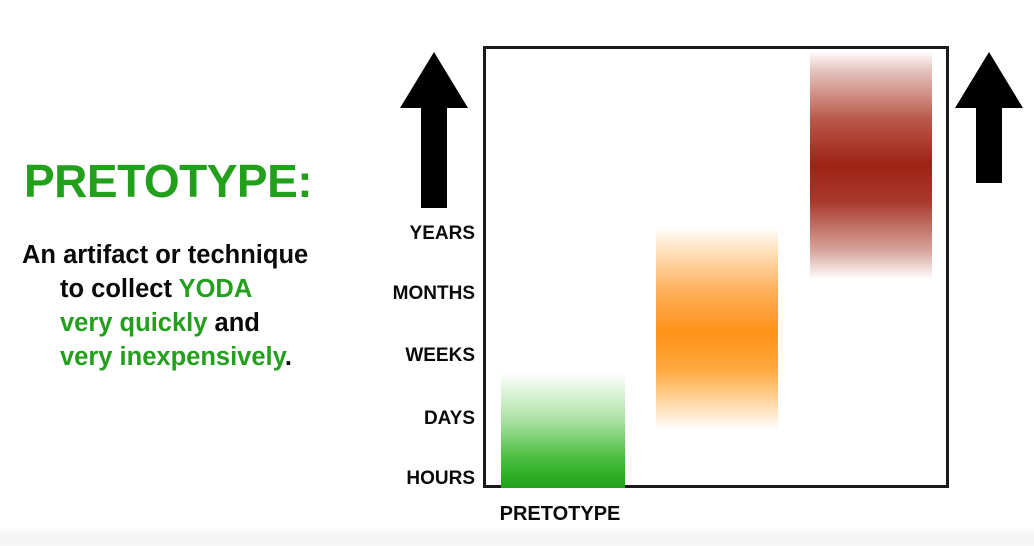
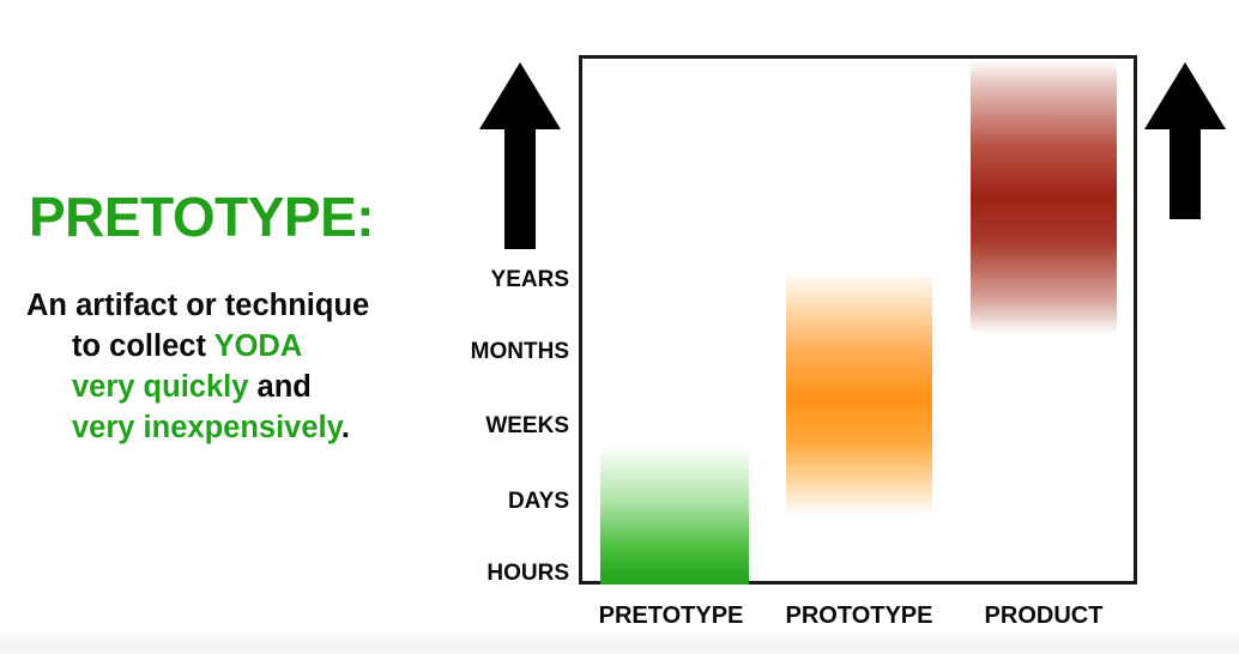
  PRETOTYPE:
  An artifact or technique
  to collect YODA
  very quickly and
  very inexpensively.
  YEARS
  MONTHS
  WEEKS
  DAYS
  HOURS
  PRETOTYPE
+ PROTOTYPE
+ PRODUCT
